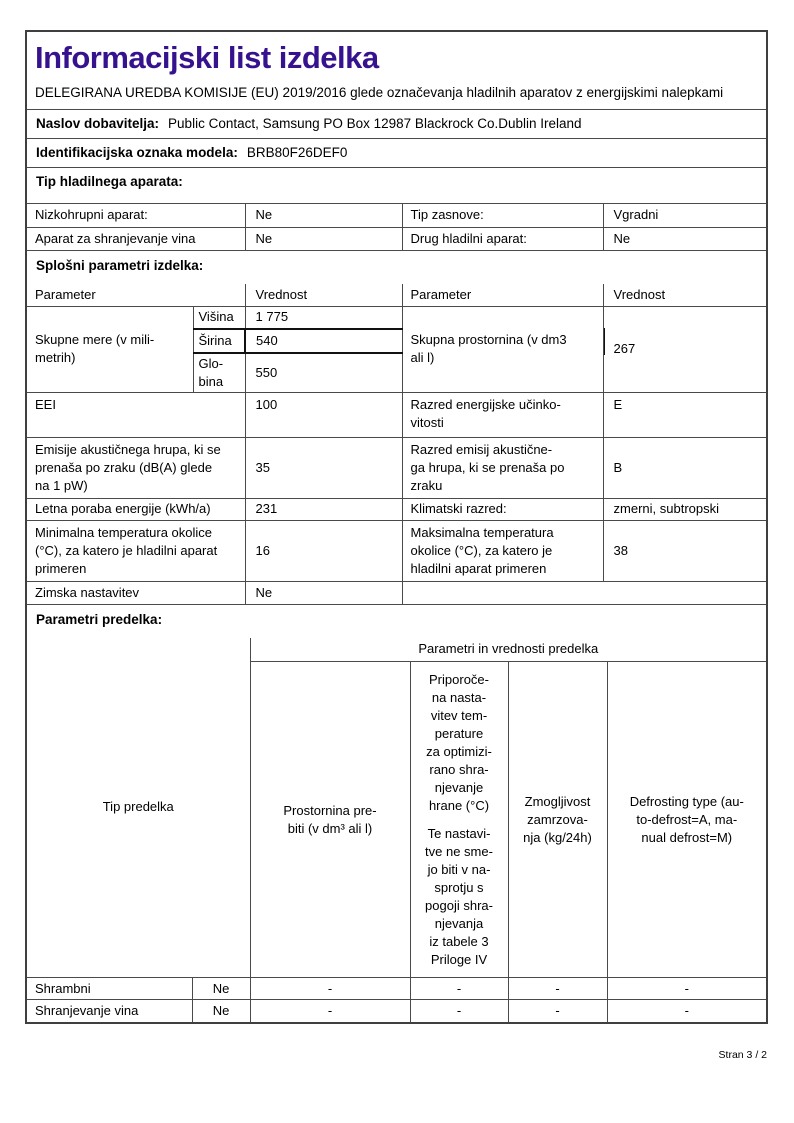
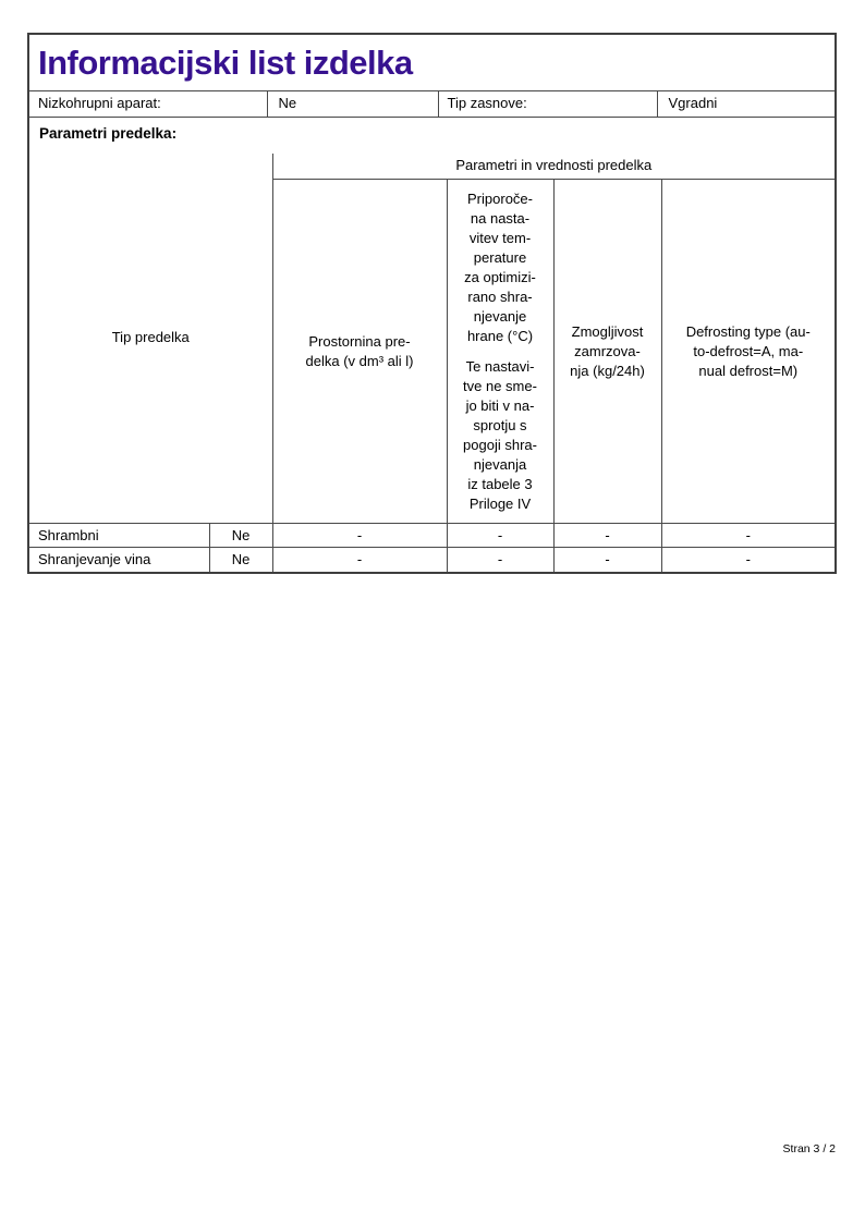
  Informacijski list izdelka
- DELEGIRANA UREDBA KOMISIJE (EU) 2019/2016 glede označevanja hladilnih aparatov z energijskimi nalepkami
- Naslov dobavitelja: Public Contact, Samsung PO Box 12987 Blackrock Co.Dublin Ireland
- Identifikacijska oznaka modela: BRB80F26DEF0
- Tip hladilnega aparata:
  Nizkohrupni aparat:	Ne	Tip zasnove:	Vgradni
- Aparat za shranjevanje vina	Ne	Drug hladilni aparat:	Ne
- Splošni parametri izdelka:
- Parameter	Vrednost	Parameter	Vrednost
- Skupne mere (v mili- metrih)	Višina	1 775	Skupna prostornina (v dm3 ali l)	267
- Širina	540
- Glo- bina	550
- EEI	100	Razred energijske učinko- vitosti	E
- Emisije akustičnega hrupa, ki se prenaša po zraku (dB(A) glede na 1 pW)	35	Razred emisij akustične- ga hrupa, ki se prenaša po zraku	B
- Letna poraba energije (kWh/a)	231	Klimatski razred:	zmerni, subtropski
- Minimalna temperatura okolice (°C), za katero je hladilni aparat primeren	16	Maksimalna temperatura okolice (°C), za katero je hladilni aparat primeren	38
- Zimska nastavitev	Ne
  Parametri predelka:
  Tip predelka	Parametri in vrednosti predelka
- Prostornina pre- biti (v dm³ ali l)	Priporoče- na nasta- vitev tem- perature za optimizi- rano shra- njevanje hrane (°C) Te nastavi- tve ne sme- jo biti v na- sprotju s pogoji shra- njevanja iz tabele 3 Priloge IV	Zmogljivost zamrzova- nja (kg/24h)	Defrosting type (au- to-defrost=A, ma- nual defrost=M)
+ Prostornina pre- delka (v dm³ ali l)	Priporoče- na nasta- vitev tem- perature za optimizi- rano shra- njevanje hrane (°C) Te nastavi- tve ne sme- jo biti v na- sprotju s pogoji shra- njevanja iz tabele 3 Priloge IV	Zmogljivost zamrzova- nja (kg/24h)	Defrosting type (au- to-defrost=A, ma- nual defrost=M)
  Shrambni	Ne	-	-	-	-
  Shranjevanje vina	Ne	-	-	-	-
  Stran 3 / 2
